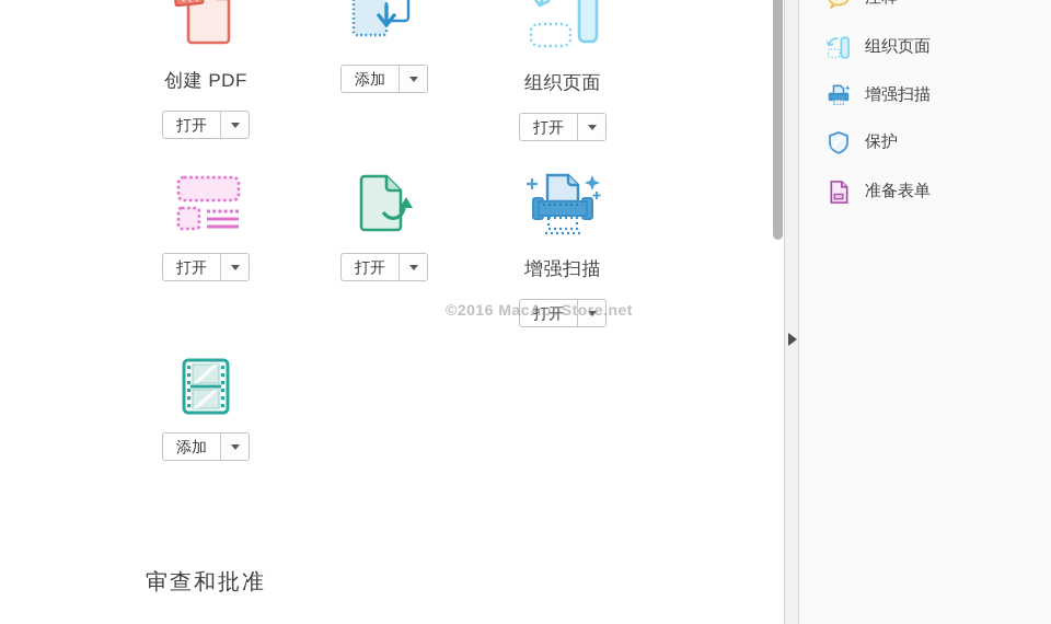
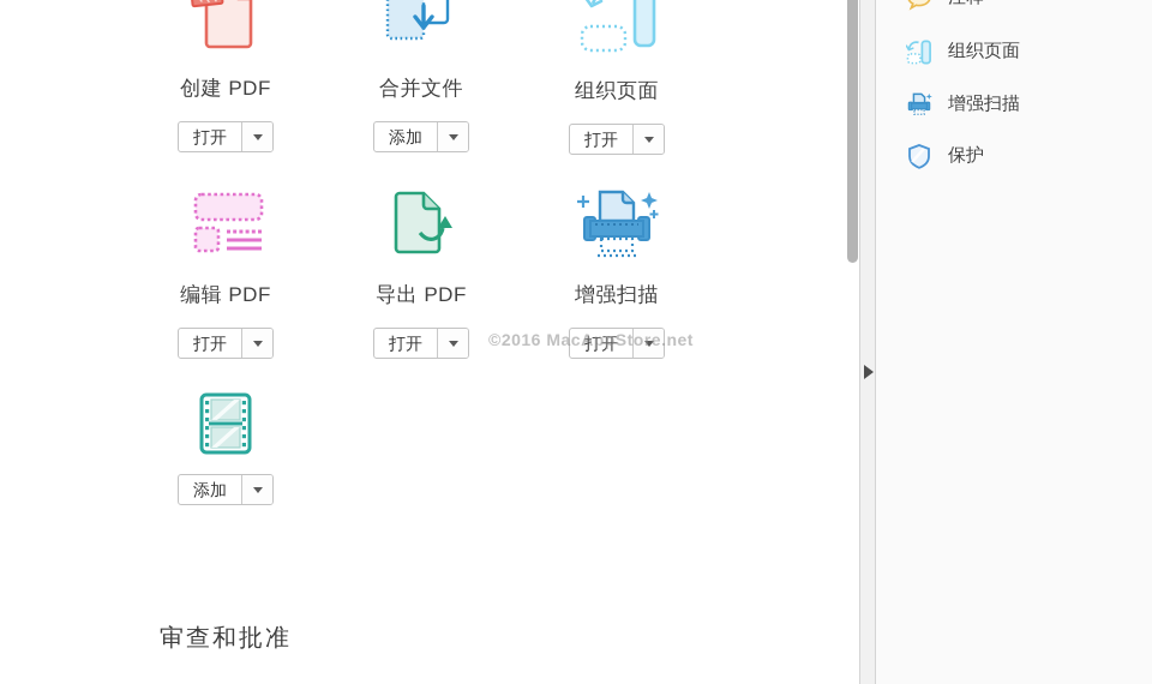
  创建 PDF
  打开
+ 合并文件
  添加
  组织页面
  打开
+ 编辑 PDF
  打开
+ 导出 PDF
  打开
  增强扫描
  打开
  添加
  审查和批准
  ©2016 MacAppStore.net
  组织页面
  增强扫描
  保护
- 准备表单
